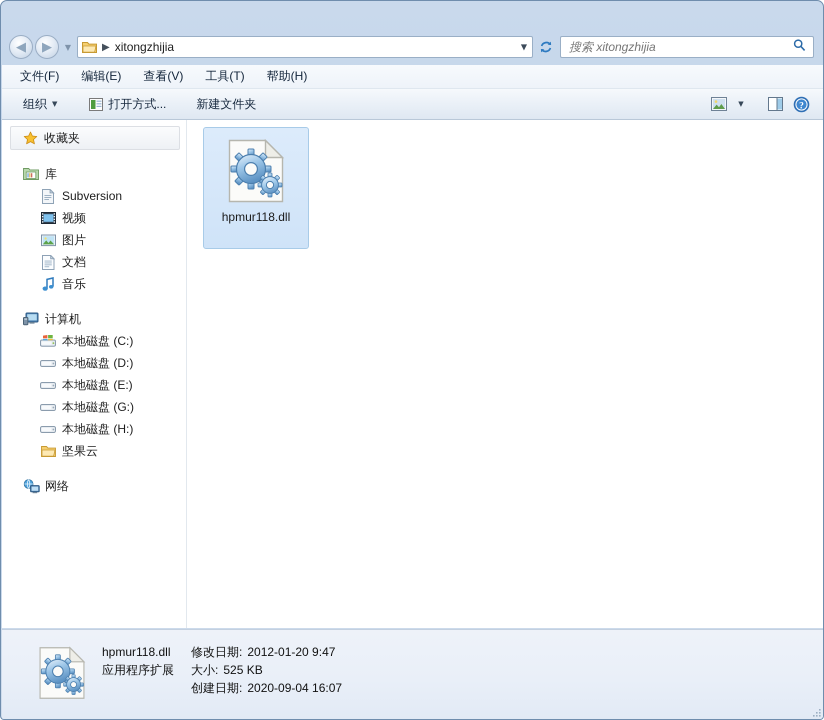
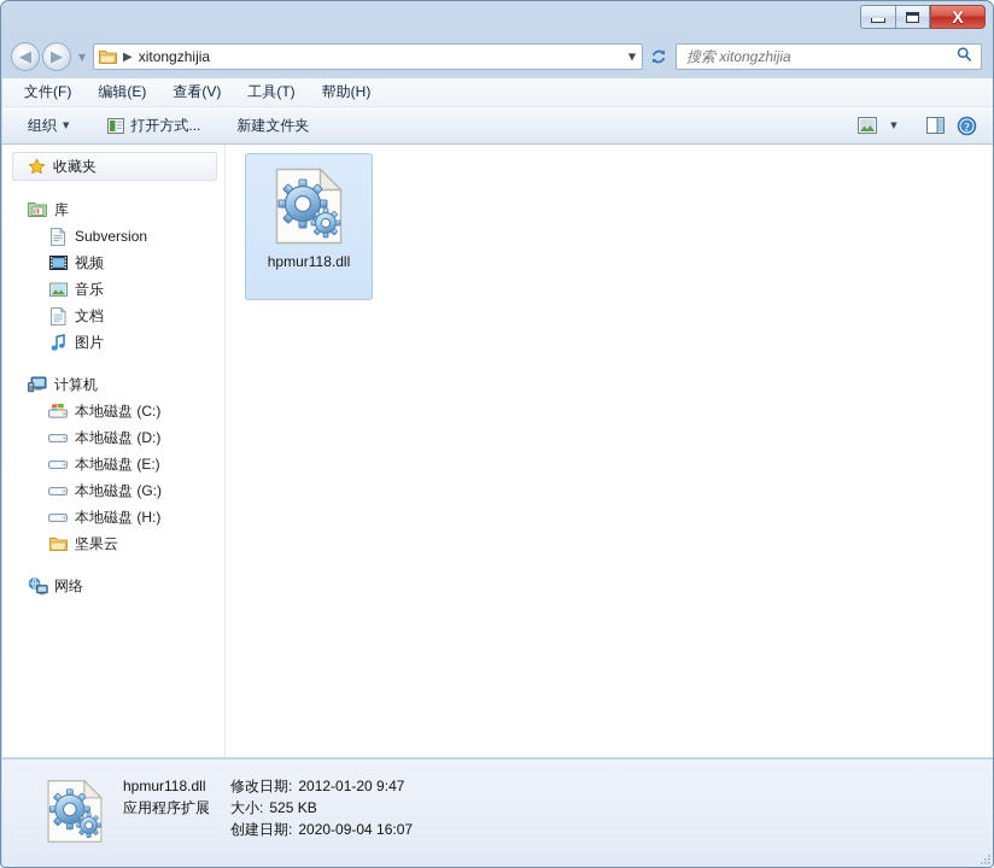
+ X
  ◀
  ▶
  ▼
  ▶
  xitongzhijia
  ▼
  搜索 xitongzhijia
  文件(F)
  编辑(E)
  查看(V)
  工具(T)
  帮助(H)
  组织
  ▼
  打开方式...
  新建文件夹
  ▼
  ?
  收藏夹
  库
  Subversion
  视频
- 图片
+ 音乐
  文档
- 音乐
+ 图片
  计算机
  本地磁盘 (C:)
  本地磁盘 (D:)
  本地磁盘 (E:)
  本地磁盘 (G:)
  本地磁盘 (H:)
  坚果云
  网络
  hpmur118.dll
  hpmur118.dll
  修改日期:
  2012-01-20 9:47
  应用程序扩展
  大小:
  525 KB
  创建日期:
  2020-09-04 16:07
